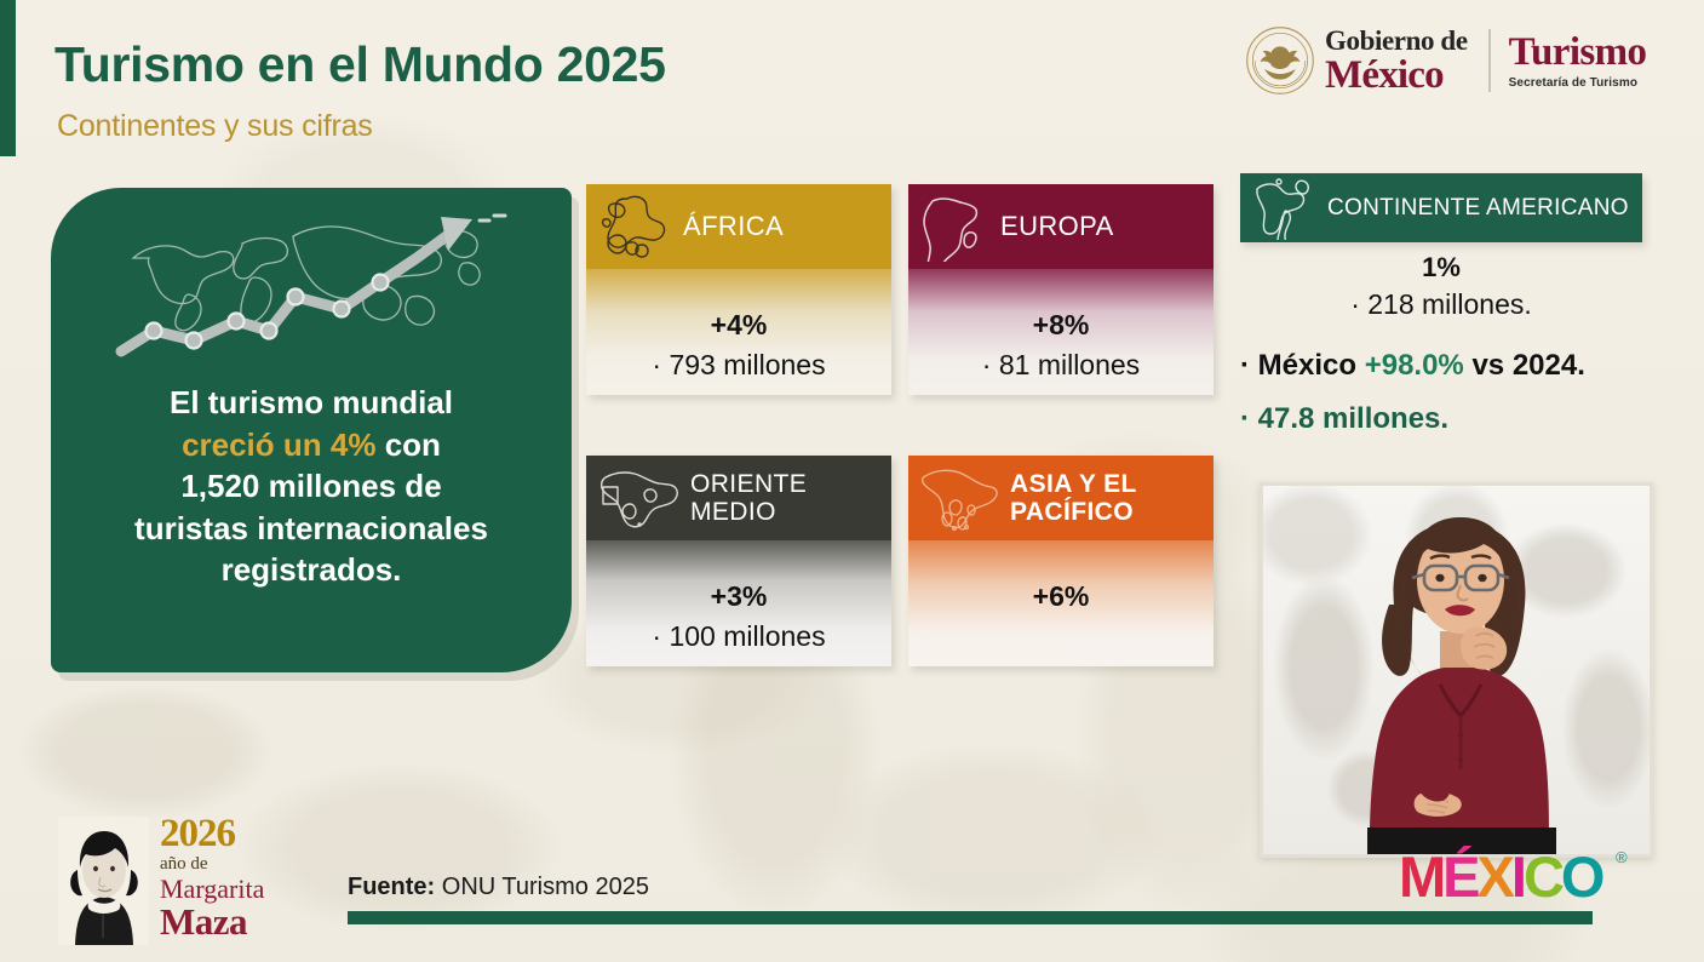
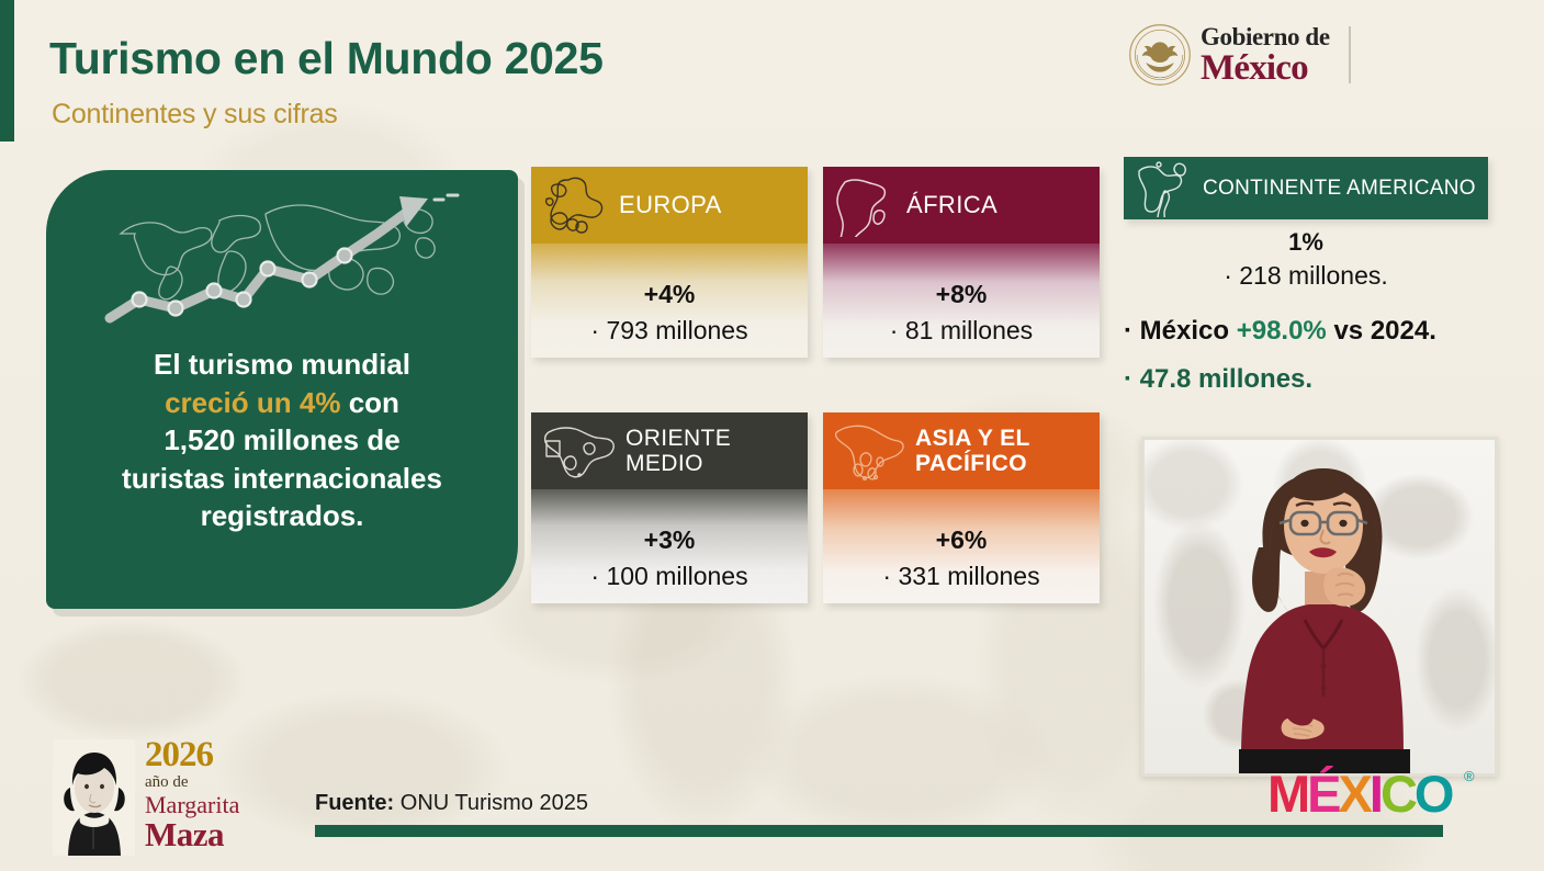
  Turismo en el Mundo 2025
  Continentes y sus cifras
  Gobierno de
  México
- Turismo
- Secretaría de Turismo
  El turismo mundial
  creció un 4% con
  1,520 millones de
  turistas internacionales
  registrados.
- ÁFRICA
+ EUROPA
  +4%
  · 793 millones
- EUROPA
+ ÁFRICA
  +8%
  · 81 millones
  ORIENTE MEDIO
  +3%
  · 100 millones
  ASIA Y EL
  PACÍFICO
  +6%
+ · 331 millones
  CONTINENTE AMERICANO
  1%
  · 218 millones.
  · México +98.0% vs 2024.
  · 47.8 millones.
  2026
  año de
  Margarita
  Maza
  Fuente: ONU Turismo 2025
  MÉXICO
  ®
